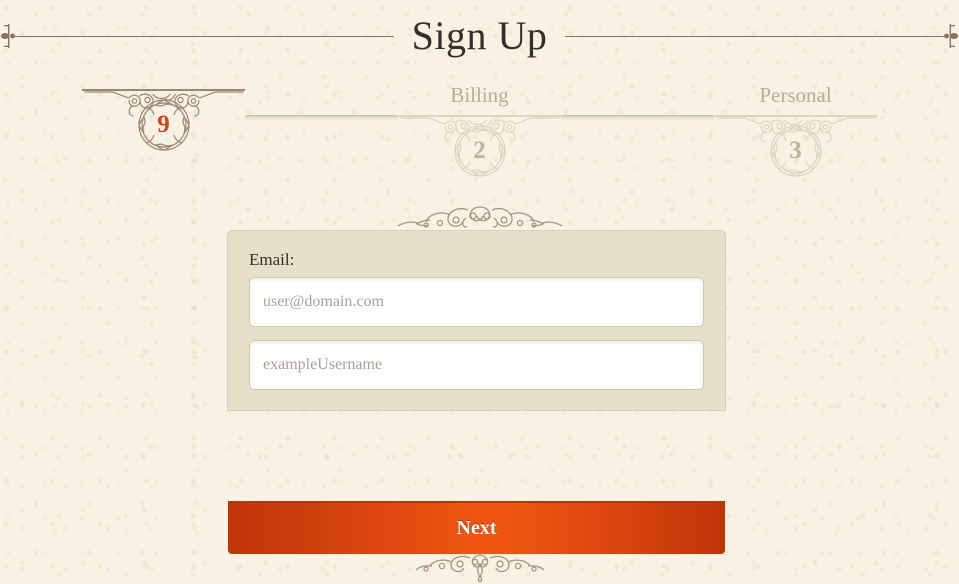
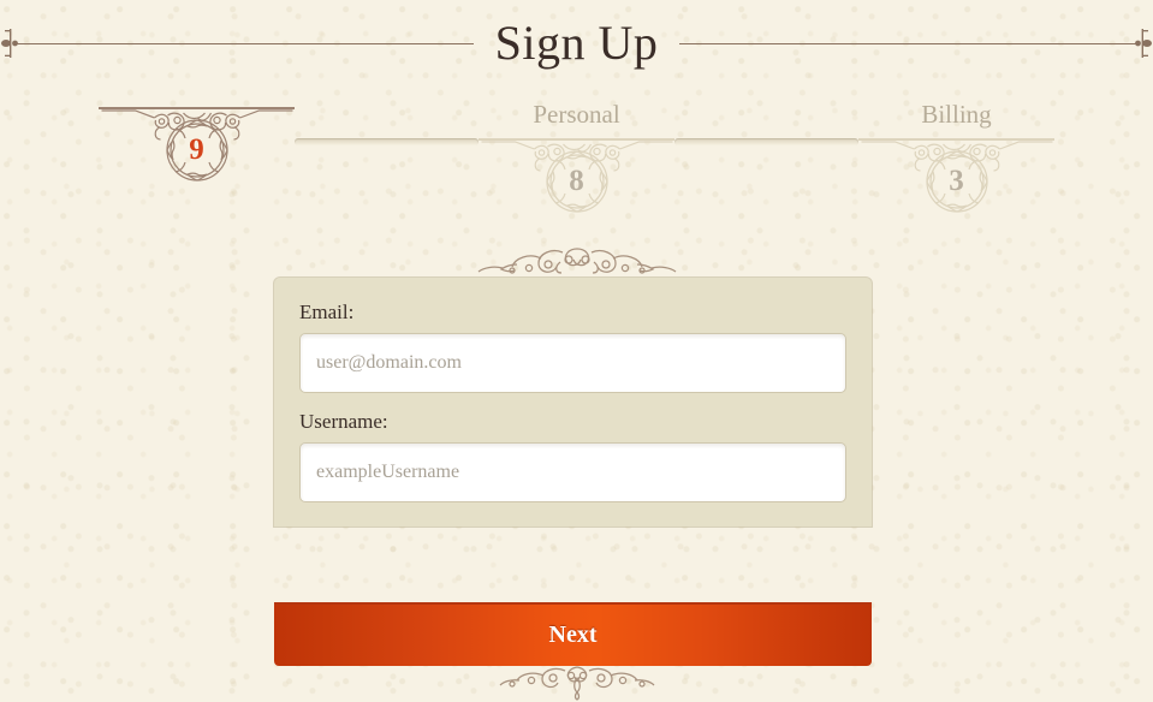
  Sign Up
  9
- Billing
+ Personal
- 2
+ 8
- Personal
+ Billing
  3
  Email:
  user@domain.com
+ Username:
  exampleUsername
  Next
